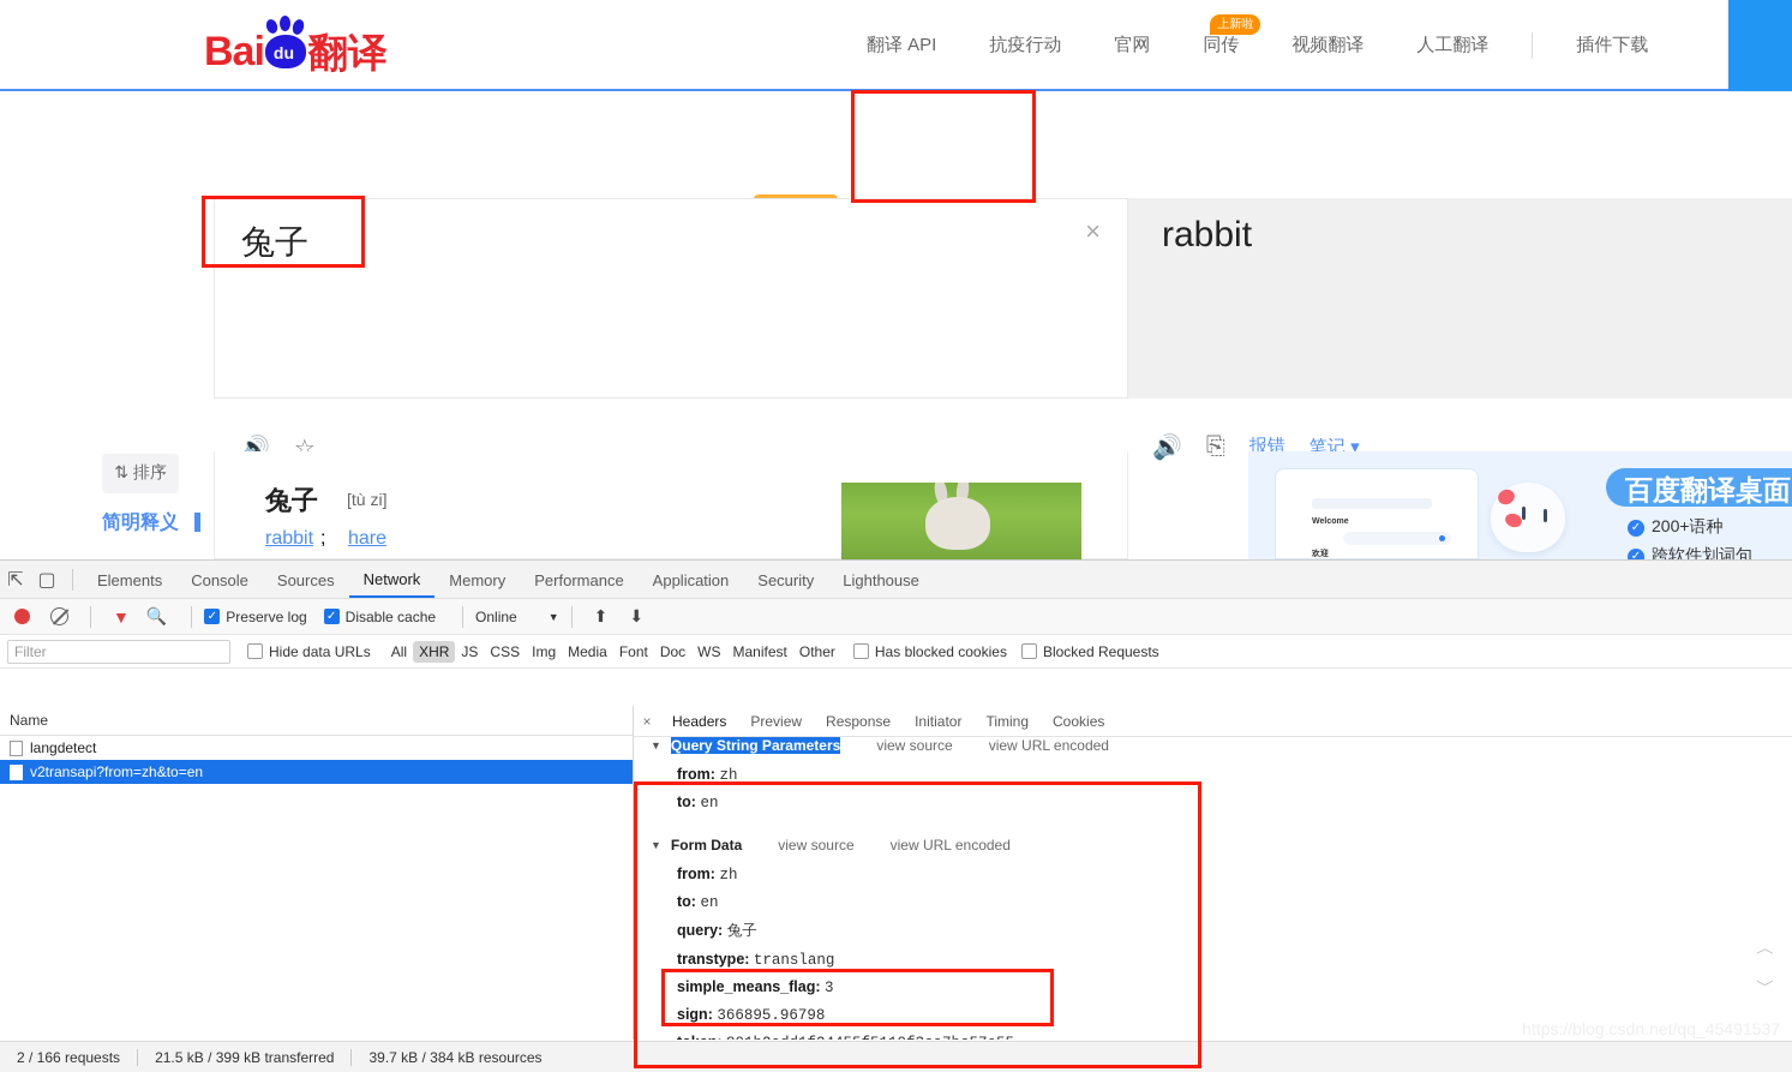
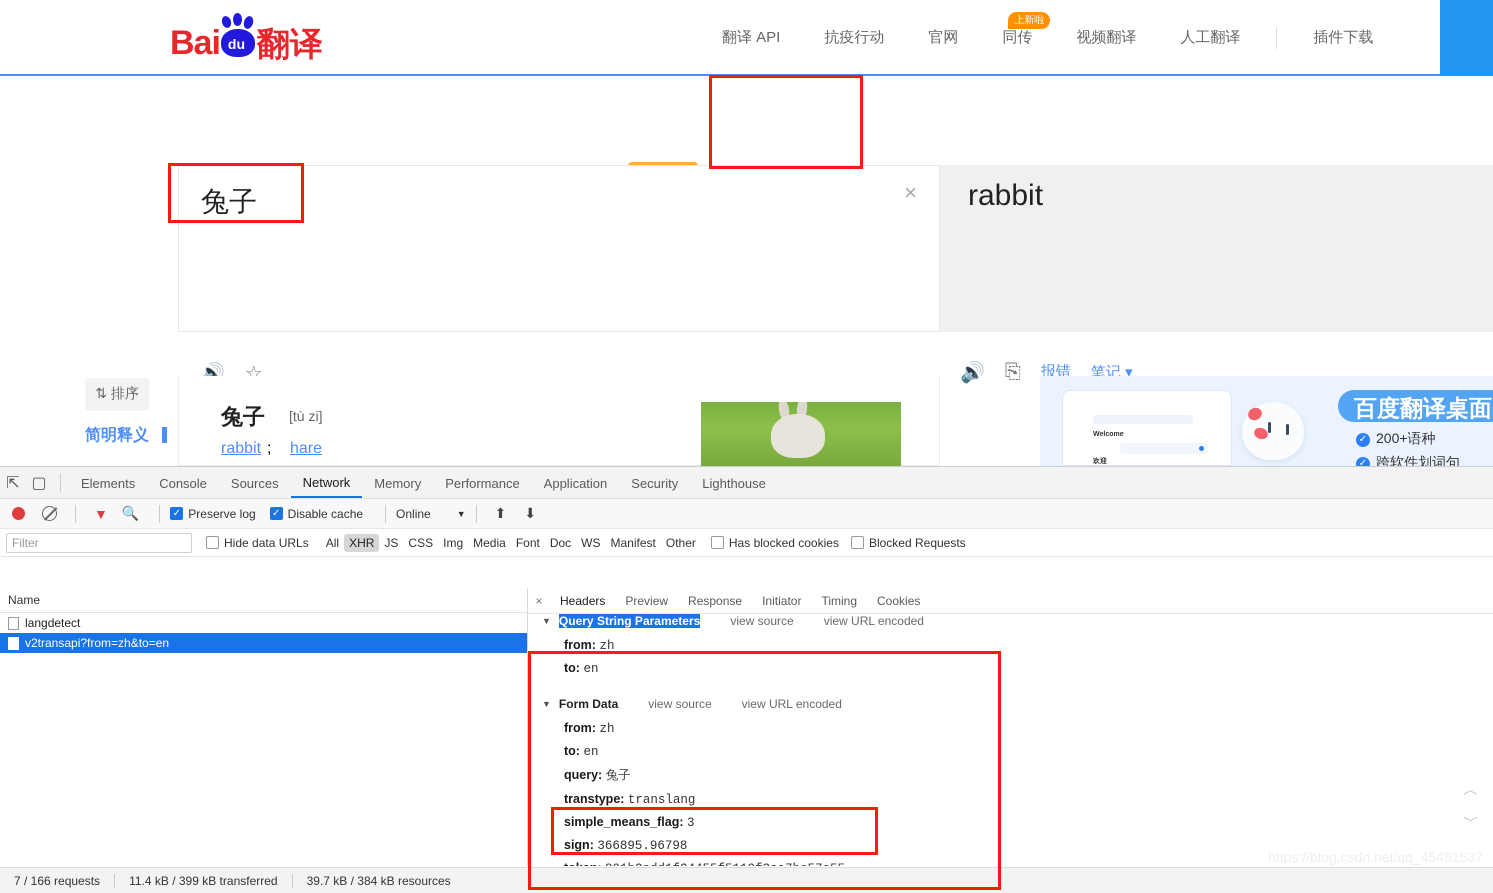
  Bai
  du
  翻译
  翻译 API
  抗疫行动
  官网
  同传
  上新啦
  视频翻译
  人工翻译
  插件下载
  兔子
  ×
  🔊
  ☆
  rabbit
  🔊
  ⎘
  报错
  笔记 ▾
  ⇅ 排序
  简明释义
  兔子
  [tù zi]
  rabbit ; hare
  百度翻译桌面
  ✓
  200+语种
  ✓
  跨软件划词句
  ⇱
  ▢
  Elements
  Console
  Sources
  Network
  Memory
  Performance
  Application
  Security
  Lighthouse
  ▼
  🔍
  ✓
  Preserve log
  ✓
  Disable cache
  Online
  ▼
  ⬆
  ⬇
  Filter
  ✓
  Hide data URLs
  All
  XHR
  JS
  CSS
  Img
  Media
  Font
  Doc
  WS
  Manifest
  Other
  ✓
  Has blocked cookies
  ✓
  Blocked Requests
  Name
  langdetect
  v2transapi?from=zh&to=en
  ×
  Headers
  Preview
  Response
  Initiator
  Timing
  Cookies
  ▼
  Query String Parameters
  view source
  view URL encoded
  from: zh
  to: en
  ▼
  Form Data
  view source
  view URL encoded
  from: zh
  to: en
  query: 兔子
  transtype: translang
  simple_means_flag: 3
  sign: 366895.96798
  ︿
  ﹀
- 2 / 166 requests
+ 7 / 166 requests
- 21.5 kB / 399 kB transferred
+ 11.4 kB / 399 kB transferred
  39.7 kB / 384 kB resources
